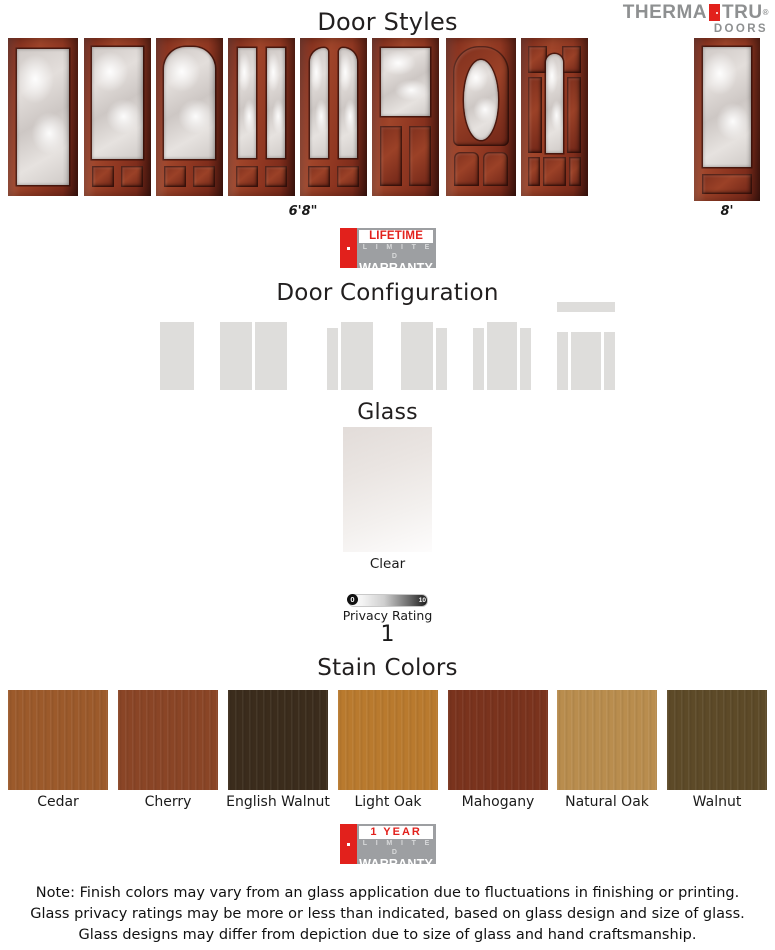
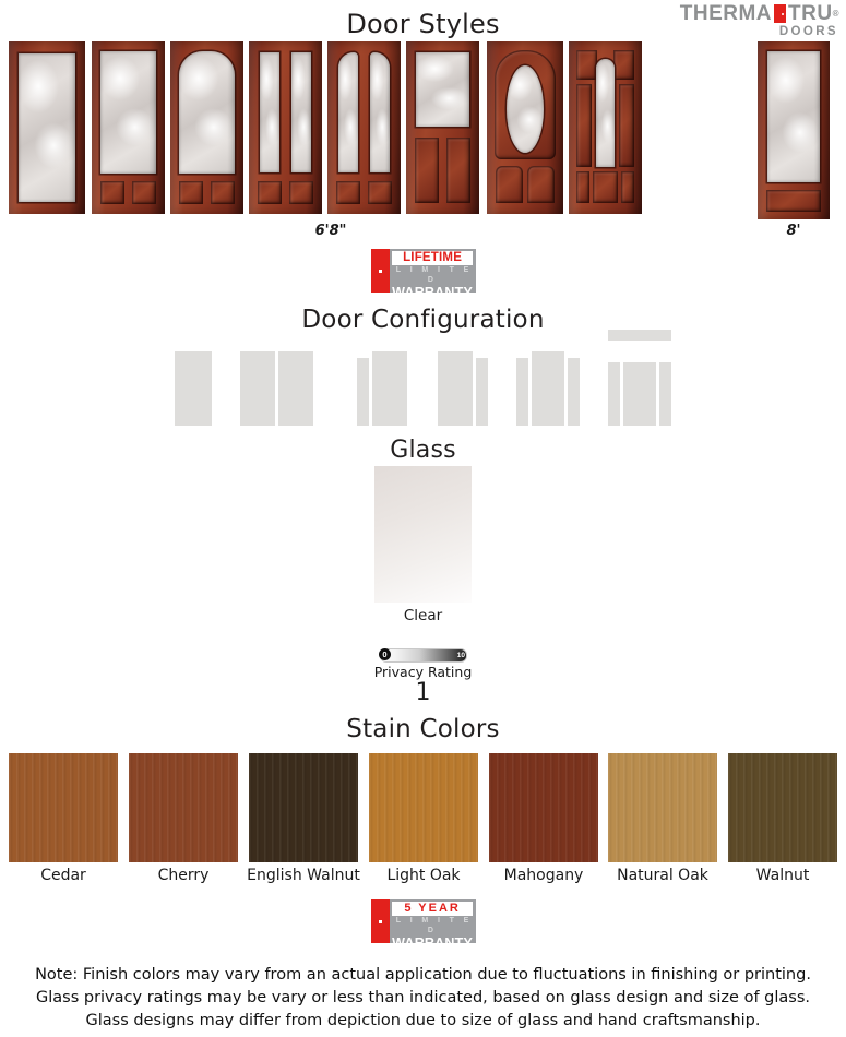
  THERMA
  TRU
  ®
  DOORS
  Door Styles
  6'8"
  8'
  LIFETIME
  WARRANTY
  Door Configuration
  Glass
  Clear
  0
  Privacy Rating
  1
  Stain Colors
  Cedar
  Cherry
  English Walnut
  Light Oak
  Mahogany
  Natural Oak
  Walnut
- 1 YEAR
+ 5 YEAR
  WARRANTY
- Note: Finish colors may vary from an glass application due to fluctuations in finishing or printing.
+ Note: Finish colors may vary from an actual application due to fluctuations in finishing or printing.
- Glass privacy ratings may be more or less than indicated, based on glass design and size of glass.
+ Glass privacy ratings may be vary or less than indicated, based on glass design and size of glass.
  Glass designs may differ from depiction due to size of glass and hand craftsmanship.
